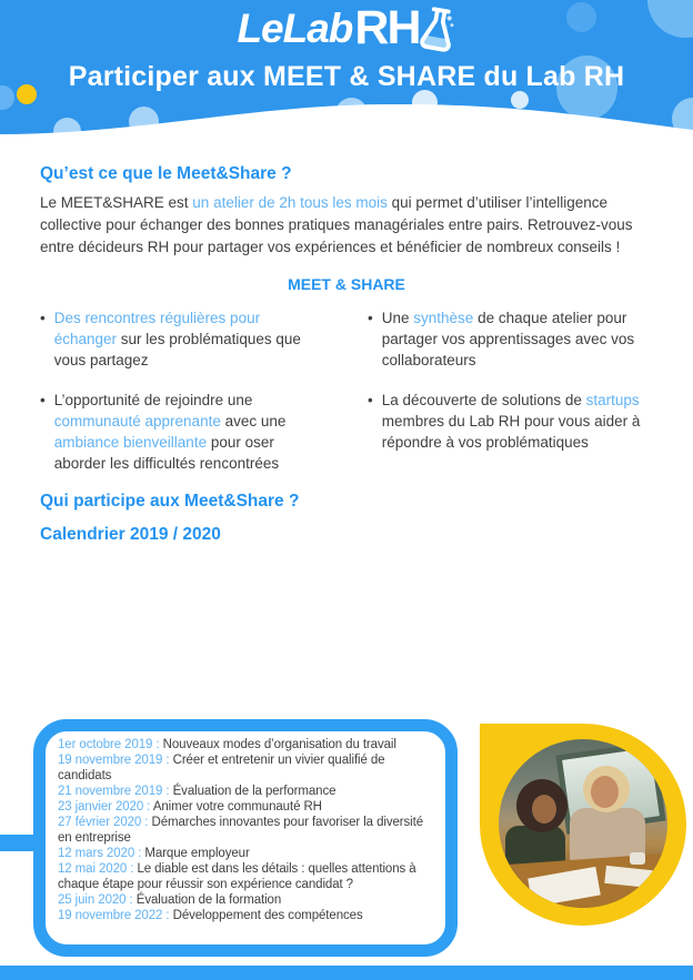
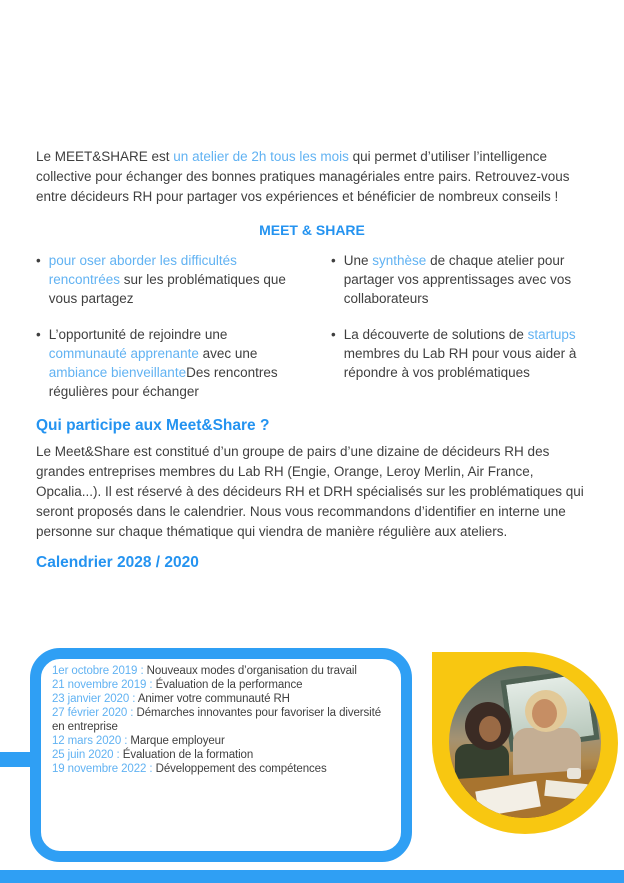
- LeLab
- RH
- Participer aux MEET & SHARE du Lab RH
- Qu’est ce que le Meet&Share ?
  Le MEET&SHARE est un atelier de 2h tous les mois qui permet d’utiliser l’intelligence collective pour échanger des bonnes pratiques managériales entre pairs. Retrouvez-vous entre décideurs RH pour partager vos expériences et bénéficier de nombreux conseils !
  MEET & SHARE
  •
- Des rencontres régulières pour échanger sur les problématiques que vous partagez
+ pour oser aborder les difficultés rencontrées sur les problématiques que vous partagez
  •
  Une synthèse de chaque atelier pour partager vos apprentissages avec vos collaborateurs
  •
- L’opportunité de rejoindre une communauté apprenante avec une ambiance bienveillante pour oser aborder les difficultés rencontrées
+ L’opportunité de rejoindre une communauté apprenante avec une ambiance bienveillanteDes rencontres régulières pour échanger
  •
  La découverte de solutions de startups membres du Lab RH pour vous aider à répondre à vos problématiques
  Qui participe aux Meet&Share ?
+ Le Meet&Share est constitué d’un groupe de pairs d’une dizaine de décideurs RH des grandes entreprises membres du Lab RH (Engie, Orange, Leroy Merlin, Air France, Opcalia...). Il est réservé à des décideurs RH et DRH spécialisés sur les problématiques qui seront proposés dans le calendrier. Nous vous recommandons d’identifier en interne une personne sur chaque thématique qui viendra de manière régulière aux ateliers.
- Calendrier 2019 / 2020
+ Calendrier 2028 / 2020
  1er octobre 2019 : Nouveaux modes d’organisation du travail
- 19 novembre 2019 : Créer et entretenir un vivier qualifié de candidats
  21 novembre 2019 : Évaluation de la performance
  23 janvier 2020 : Animer votre communauté RH
  27 février 2020 : Démarches innovantes pour favoriser la diversité en entreprise
  12 mars 2020 : Marque employeur
- 12 mai 2020 : Le diable est dans les détails : quelles attentions à chaque étape pour réussir son expérience candidat ?
  25 juin 2020 : Évaluation de la formation
  19 novembre 2022 : Développement des compétences
